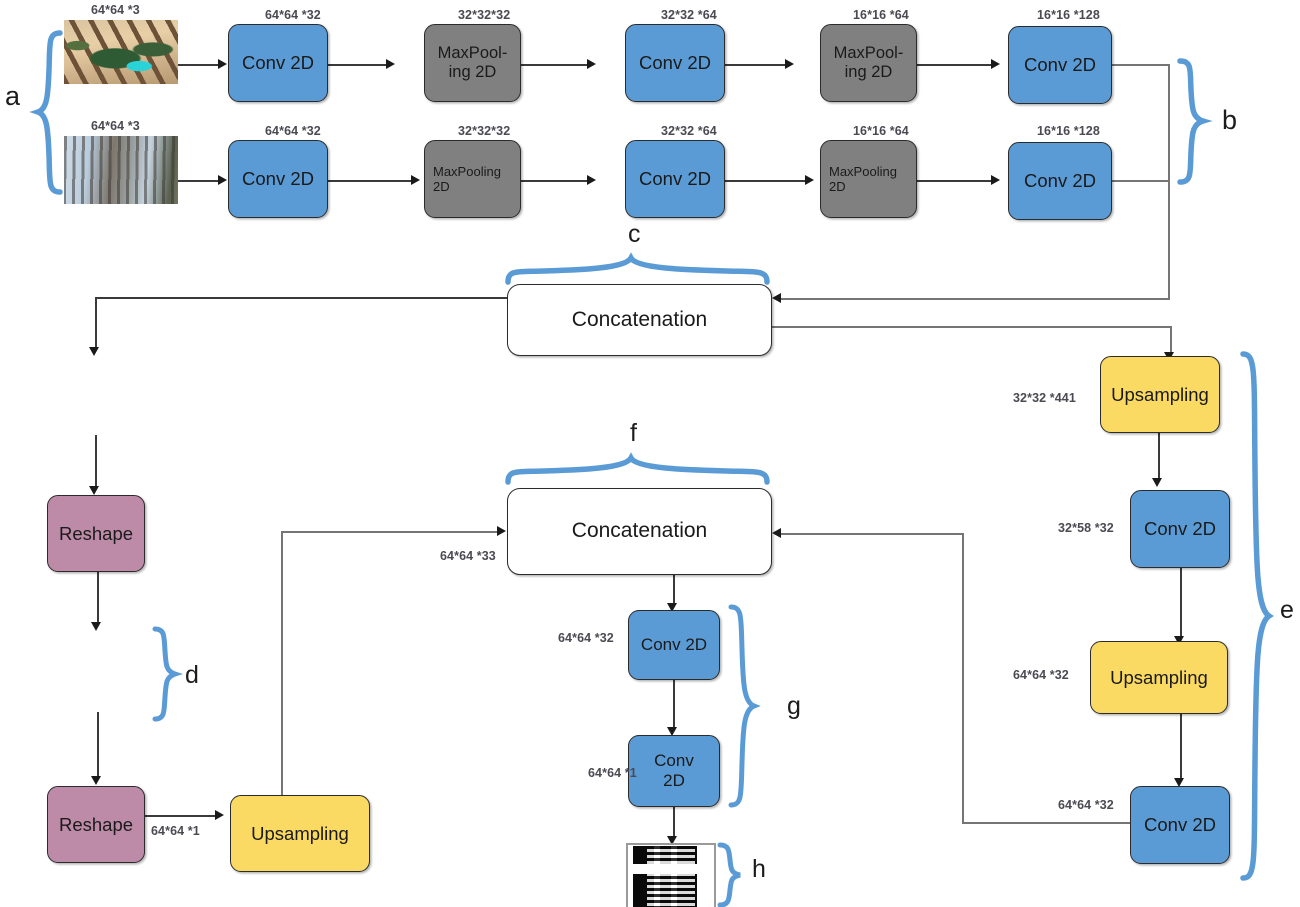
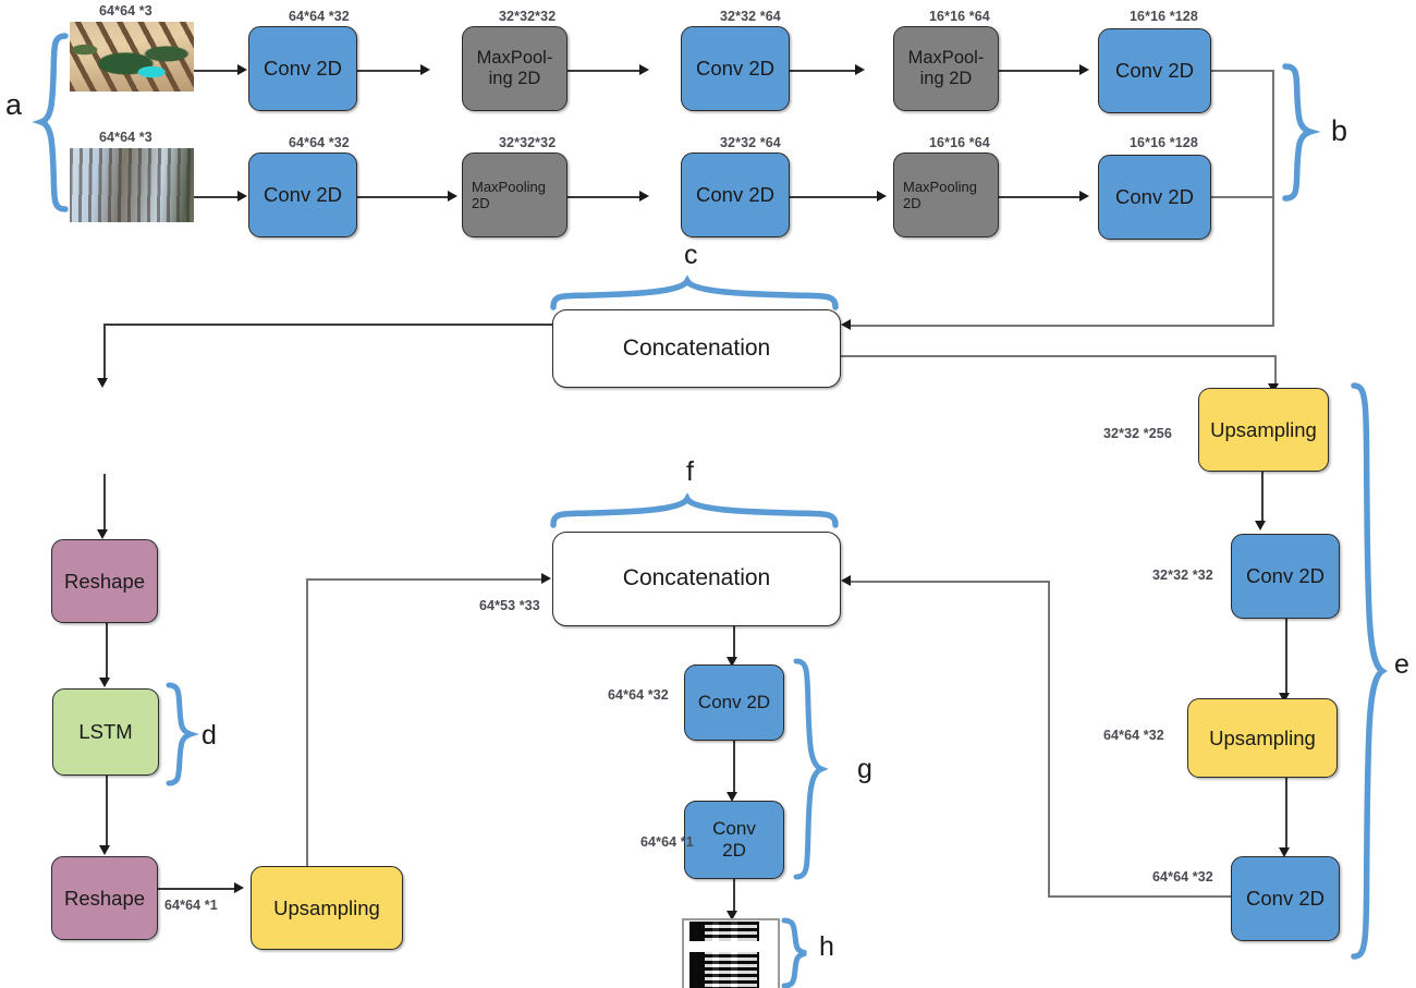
  a
  64*64 *3
  64*64 *32
  Conv 2D
  32*32*32
  MaxPool-
  ing 2D
  32*32 *64
  Conv 2D
  16*16 *64
  MaxPool-
  ing 2D
  16*16 *128
  Conv 2D
  64*64 *3
  64*64 *32
  Conv 2D
  32*32*32
  MaxPooling
  2D
  32*32 *64
  Conv 2D
  16*16 *64
  MaxPooling
  2D
  16*16 *128
  Conv 2D
  b
  c
  Concatenation
  Reshape
+ LSTM
  d
  Reshape
  64*64 *1
  Upsampling
- 64*64 *33
+ 64*53 *33
  f
  Concatenation
  64*64 *32
  Conv 2D
  64*64 *1
  Conv
  2D
  g
  h
- 32*32 *441
+ 32*32 *256
  Upsampling
- 32*58 *32
+ 32*32 *32
  Conv 2D
  64*64 *32
  Upsampling
  64*64 *32
  Conv 2D
  e
